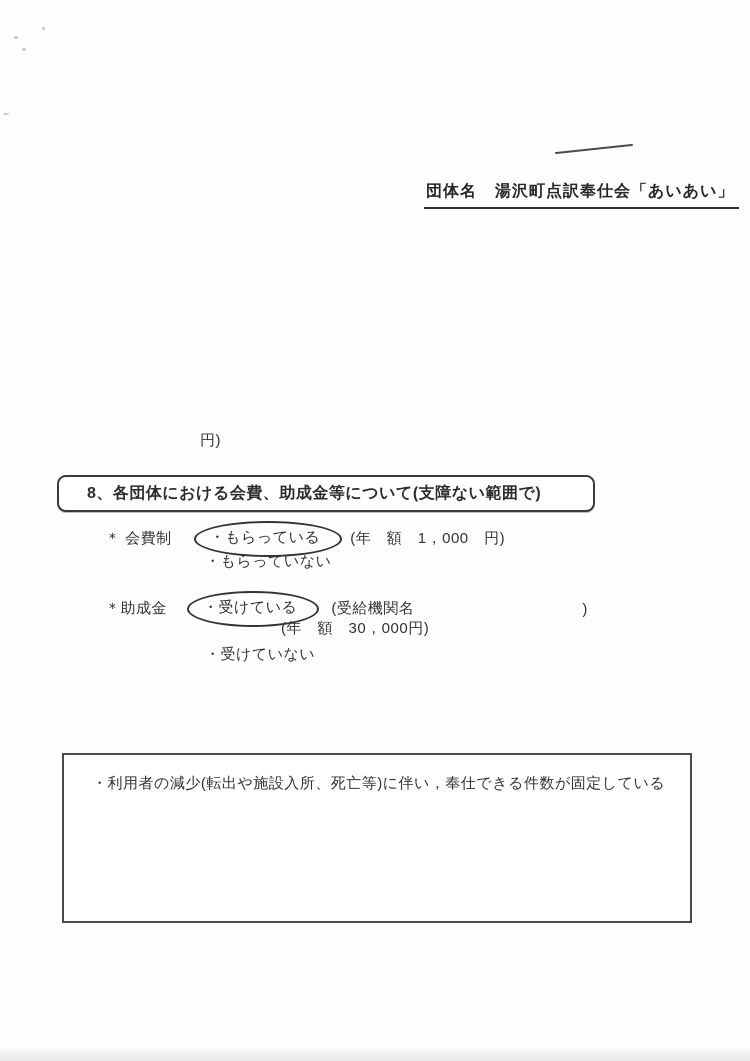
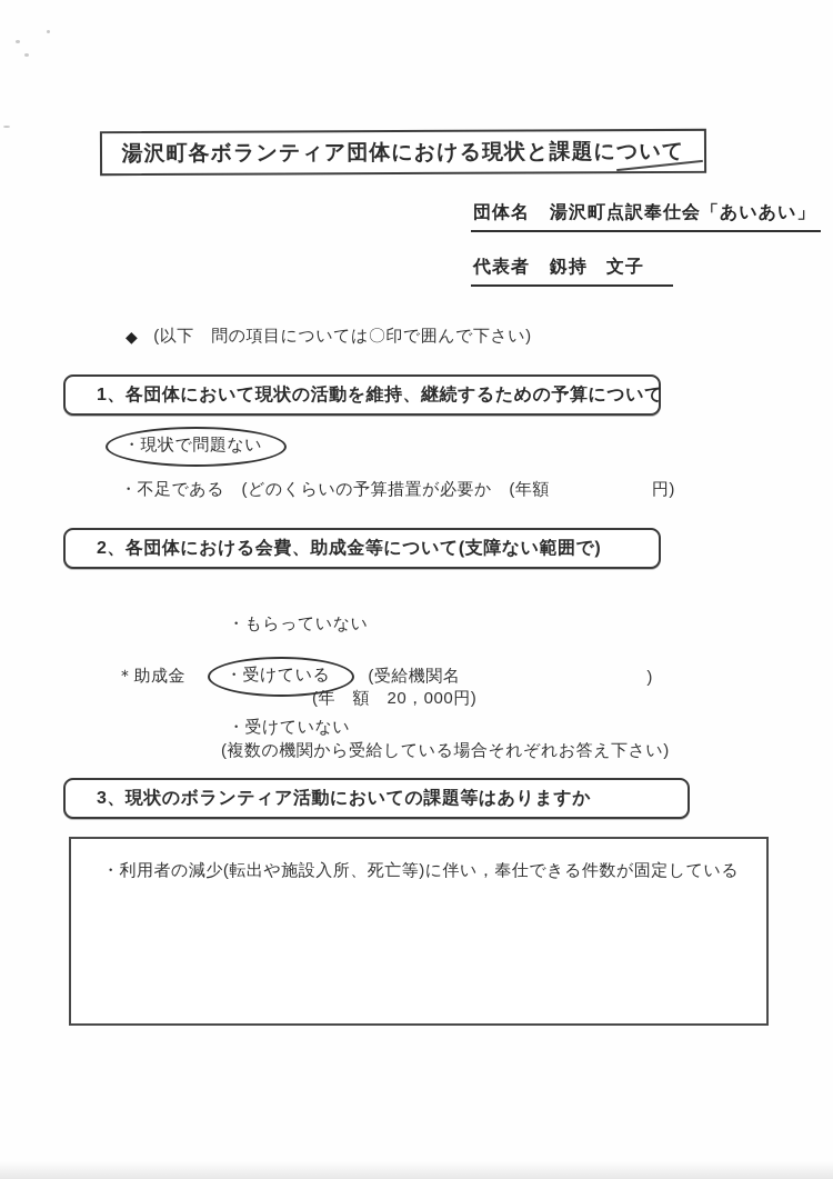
+ 湯沢町各ボランティア団体における現状と課題について
  団体名
  湯沢町点訳奉仕会「あいあい」
+ 代表者
+ 釼持 文子
+ ◆
+ (以下 問の項目については〇印で囲んで下さい)
+ 1、各団体において現状の活動を維持、継続するための予算について
+ ・現状で問題ない
+ ・不足である (どのくらいの予算措置が必要か (年額
  円)
- 8、各団体における会費、助成金等について(支障ない範囲で)
+ 2、各団体における会費、助成金等について(支障ない範囲で)
- ＊ 会費制
- ・もらっている
- (年 額 1，000 円)
  ・もらっていない
  ＊助成金
  ・受けている
  (受給機関名
  )
- (年 額 30，000円)
+ (年 額 20，000円)
  ・受けていない
+ (複数の機関から受給している場合それぞれお答え下さい)
+ 3、現状のボランティア活動においての課題等はありますか
  ・利用者の減少(転出や施設入所、死亡等)に伴い，奉仕できる件数が固定している
